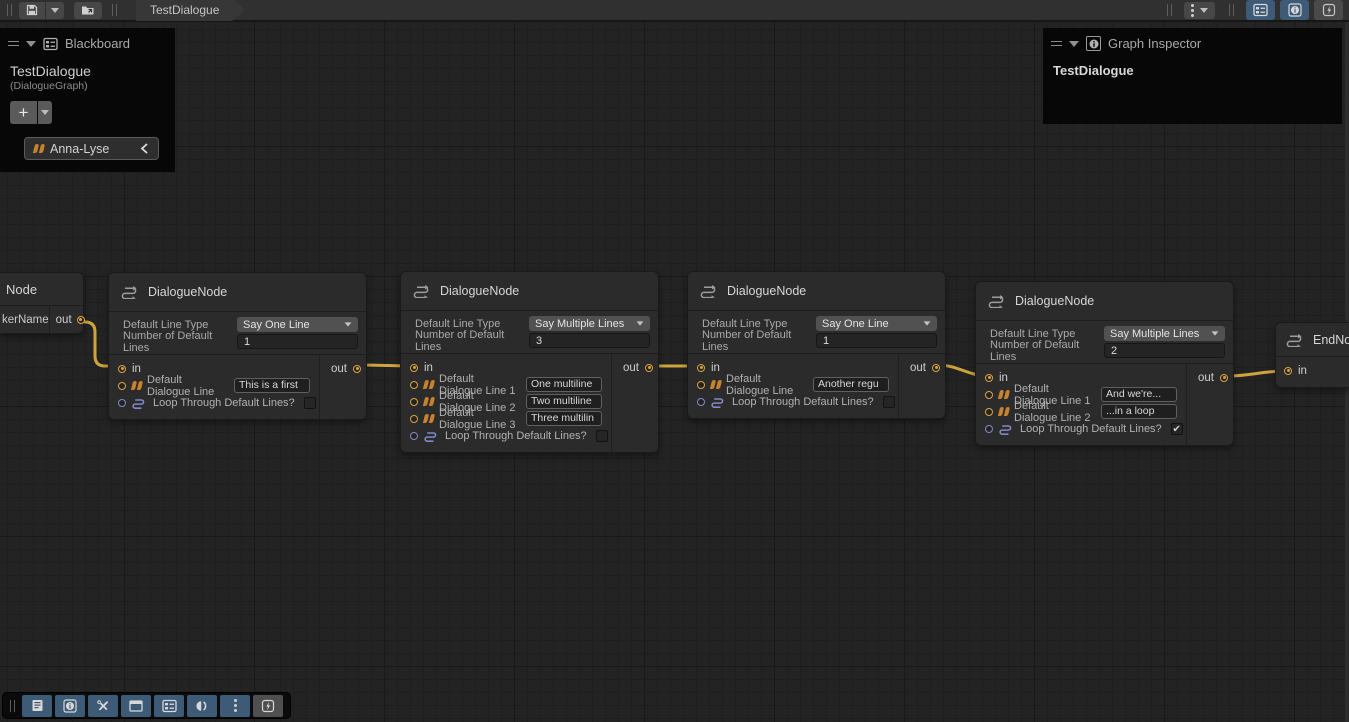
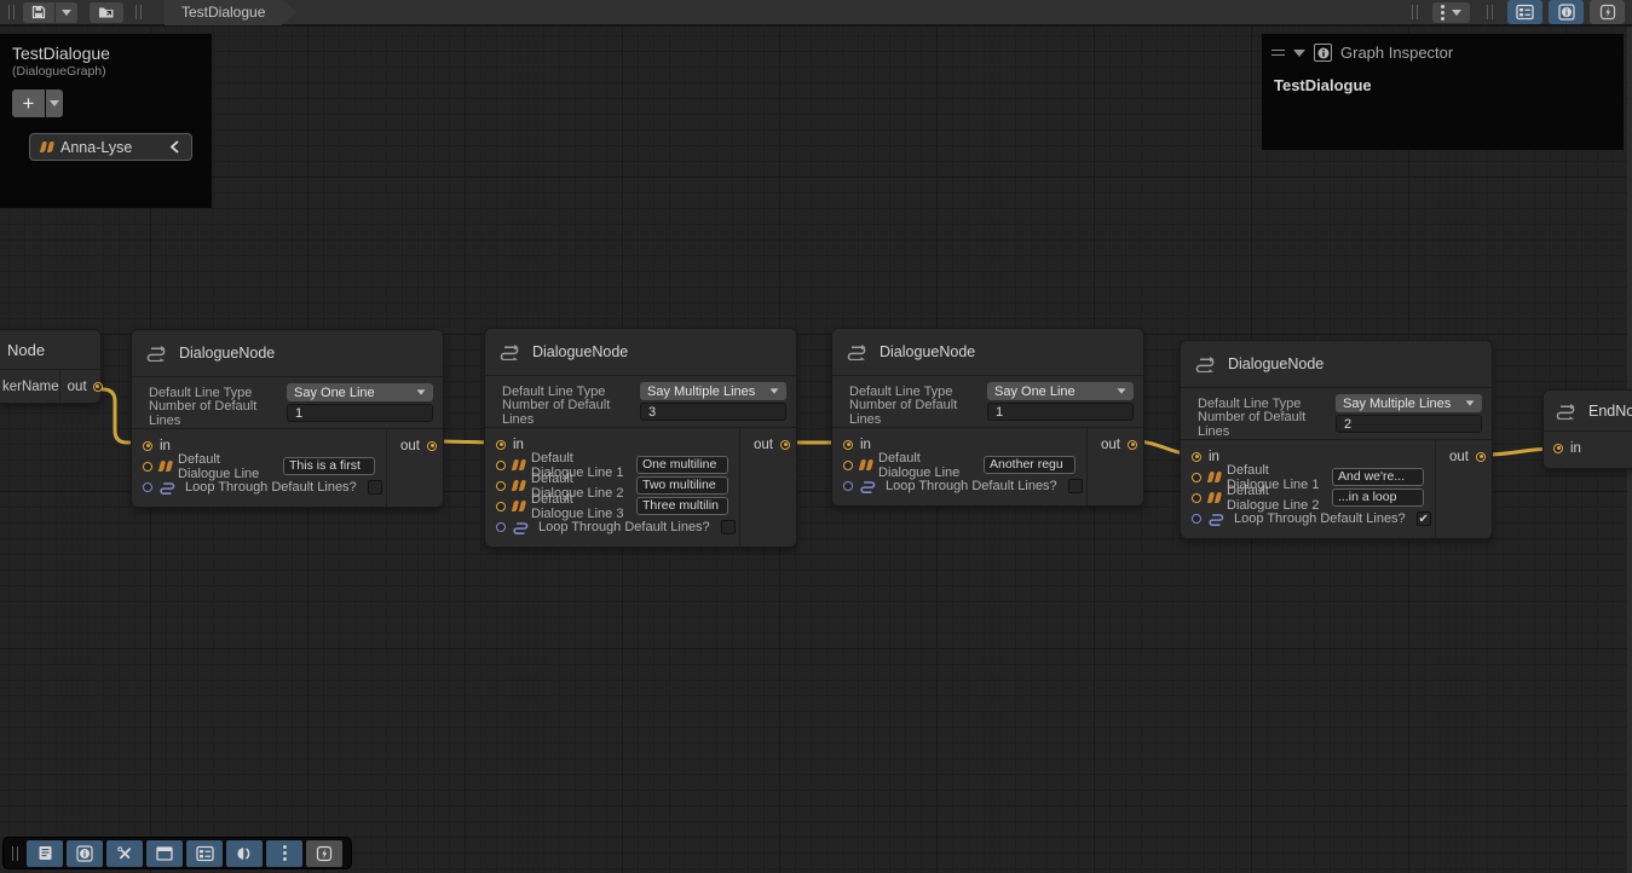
  Node
  kerName
  out
  DialogueNode
  Default Line Type
  Say One Line
  Number of Default Lines
  1
  in
  Default Dialogue Line
  This is a first
  Loop Through Default Lines?
  out
  DialogueNode
  Default Line Type
  Say Multiple Lines
  Number of Default Lines
  3
  in
  Default Dialogue Line 1
  One multiline
  Default Dialogue Line 2
  Two multiline
  Default Dialogue Line 3
  Three multilin
  Loop Through Default Lines?
  out
  DialogueNode
  Default Line Type
  Say One Line
  Number of Default Lines
  1
  in
  Default Dialogue Line
  Another regu
  Loop Through Default Lines?
  out
  DialogueNode
  Default Line Type
  Say Multiple Lines
  Number of Default Lines
  2
  in
  Default Dialogue Line 1
  And we're...
  Default Dialogue Line 2
  ...in a loop
  Loop Through Default Lines?
  ✔
  out
  EndNo
  in
- Blackboard
  TestDialogue
  (DialogueGraph)
  +
  Anna-Lyse
  Graph Inspector
  TestDialogue
  TestDialogue
